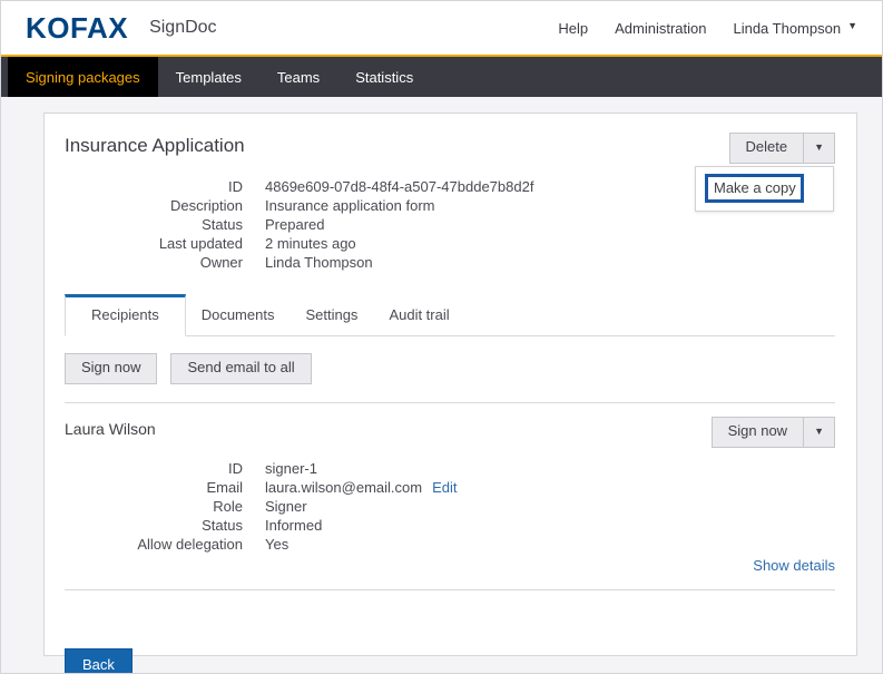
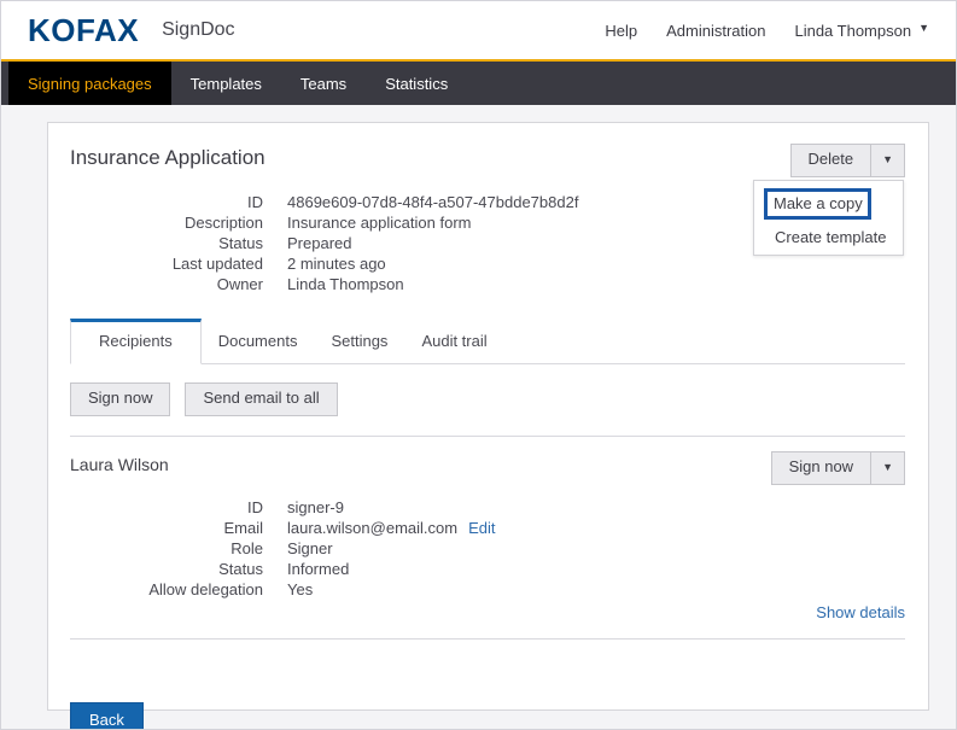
  KOFAX
  SignDoc
  Help
  Administration
  Linda Thompson
  ▼
  Signing packages
  Templates
  Teams
  Statistics
  Insurance Application
  Delete
  ▼
  Make a copy
+ Create template
  ID
  4869e609-07d8-48f4-a507-47bdde7b8d2f
  Description
  Insurance application form
  Status
  Prepared
  Last updated
  2 minutes ago
  Owner
  Linda Thompson
  Recipients
  Documents
  Settings
  Audit trail
  Sign now
  Send email to all
  Laura Wilson
  Sign now
  ▼
  ID
- signer-1
+ signer-9
  Email
  laura.wilson@email.com
  Edit
  Role
  Signer
  Status
  Informed
  Allow delegation
  Yes
  Show details
  Back
